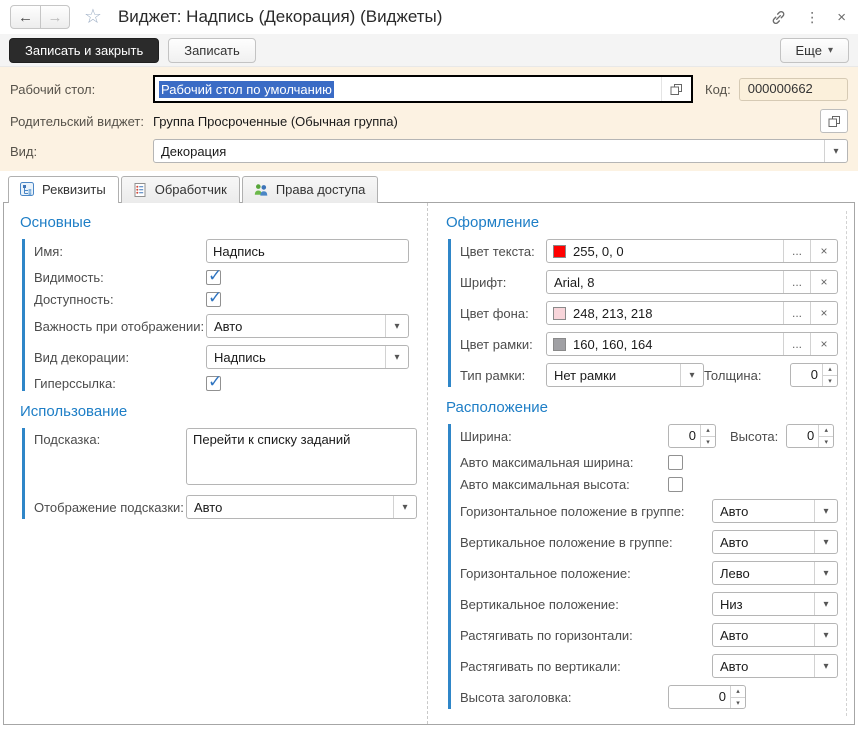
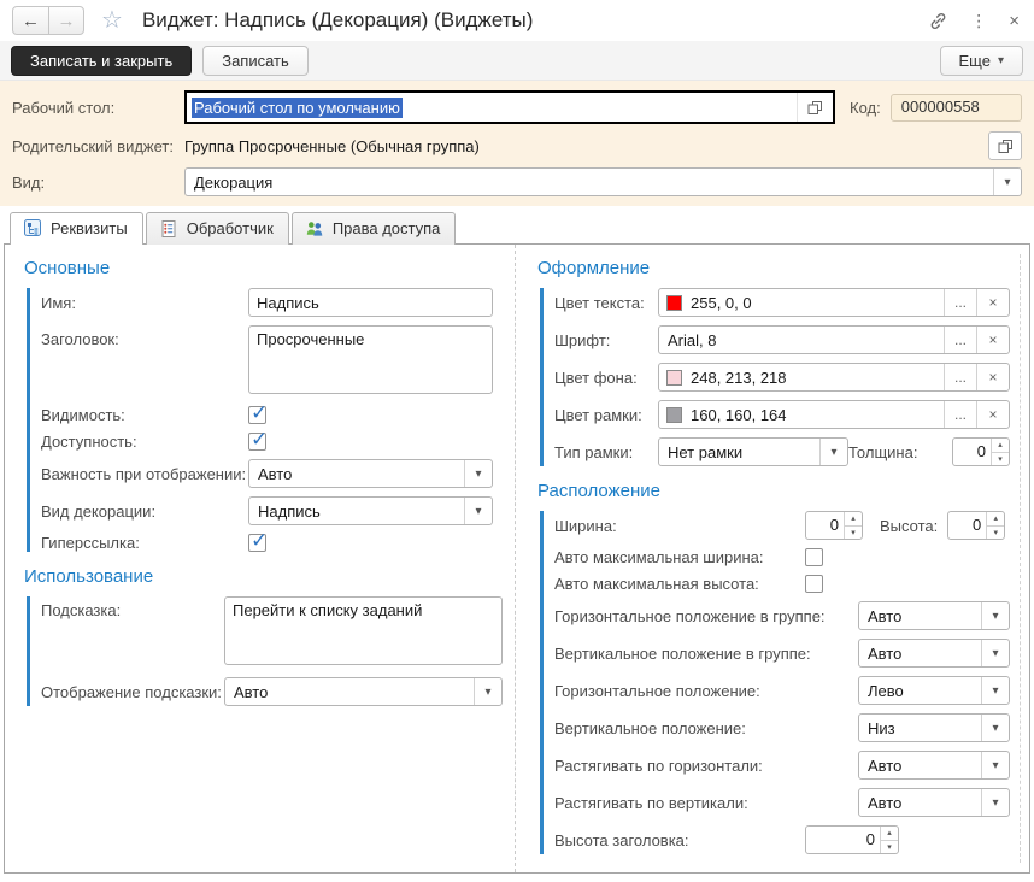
  ←
  →
  ☆
  Виджет: Надпись (Декорация) (Виджеты)
  ⋮
  ×
  Записать и закрыть
  Записать
  Еще
  ▾
  Рабочий стол:
  Рабочий стол по умолчанию
  Код:
- 000000662
+ 000000558
  Родительский виджет:
  Группа Просроченные (Обычная группа)
  Вид:
  Декорация
  ▾
  Реквизиты
  Обработчик
  Права доступа
  Основные
  Имя:
  Надпись
+ Заголовок:
+ Просроченные
  Видимость:
  ✓
  Доступность:
  ✓
  Важность при отображении:
  Авто
  ▾
  Вид декорации:
  Надпись
  ▾
  Гиперссылка:
  ✓
  Использование
  Подсказка:
  Перейти к списку заданий
  Отображение подсказки:
  Авто
  ▾
  Оформление
  Цвет текста:
  255, 0, 0
  ...
  ×
  Шрифт:
  Arial, 8
  ...
  ×
  Цвет фона:
  248, 213, 218
  ...
  ×
  Цвет рамки:
  160, 160, 164
  ...
  ×
  Тип рамки:
  Нет рамки
  ▾
  Толщина:
  0
  Расположение
  Ширина:
  0
  Высота:
  0
  Авто максимальная ширина:
  Авто максимальная высота:
  Горизонтальное положение в группе:
  Авто
  ▾
  Вертикальное положение в группе:
  Авто
  ▾
  Горизонтальное положение:
  Лево
  ▾
  Вертикальное положение:
  Низ
  ▾
  Растягивать по горизонтали:
  Авто
  ▾
  Растягивать по вертикали:
  Авто
  ▾
  Высота заголовка:
  0
